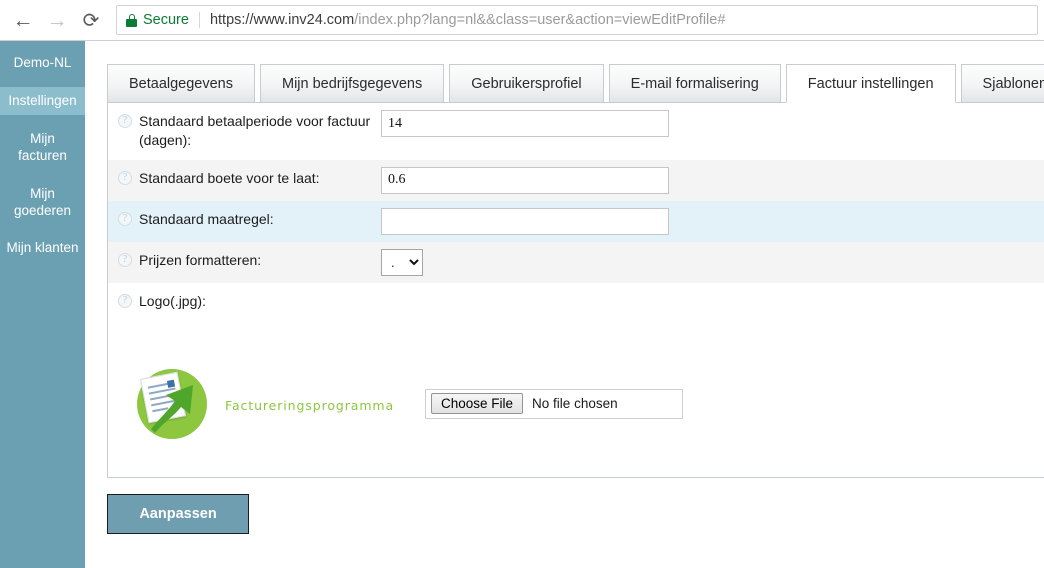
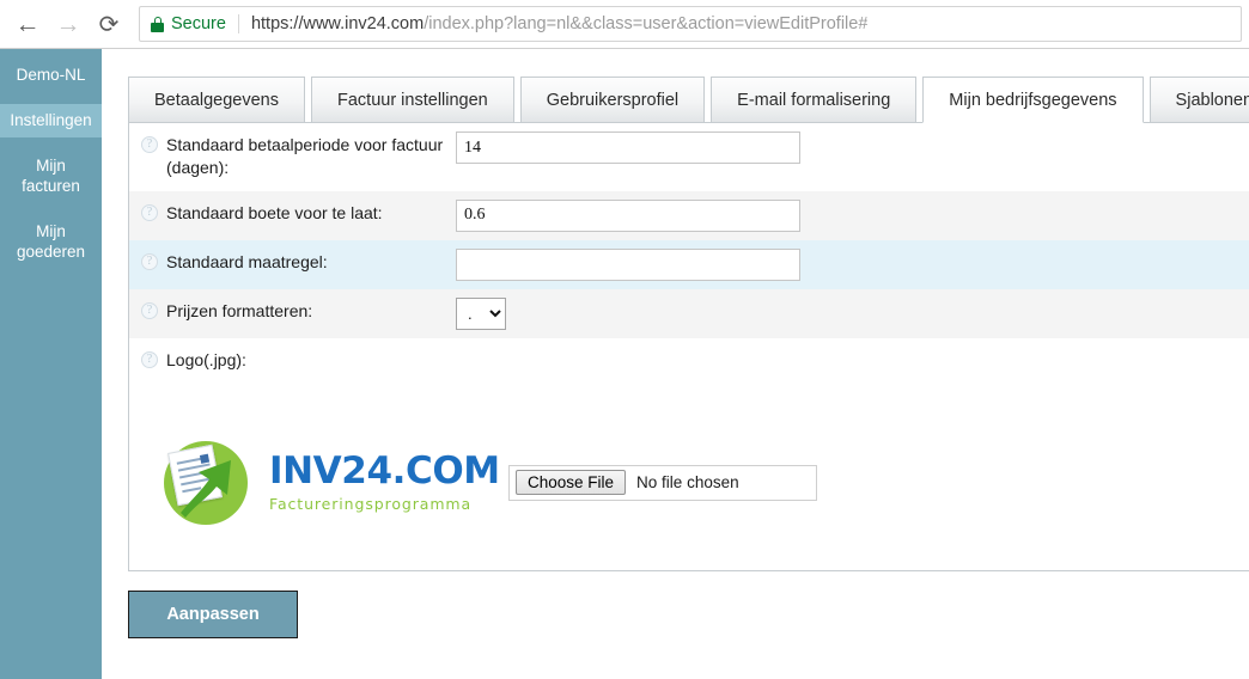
  ←
  →
  ⟳
  Secure
  https://www.inv24.com/index.php?lang=nl&&class=user&action=viewEditProfile#
  Demo-NL
  Instellingen
  Mijn facturen
  Mijn goederen
- Mijn klanten
  Betaalgegevens
- Mijn bedrijfsgegevens
+ Factuur instellingen
  Gebruikersprofiel
  E-mail formalisering
- Factuur instellingen
+ Mijn bedrijfsgegevens
  Sjablonen
  ?
  Standaard betaalperiode voor factuur (dagen):
  14
  ?
  Standaard boete voor te laat:
  0.6
  ?
  Standaard maatregel:
  ?
  Prijzen formatteren:
  ?
  Logo(.jpg):
+ INV24.COM
  Factureringsprogramma
  Choose File
  No file chosen
  Aanpassen
